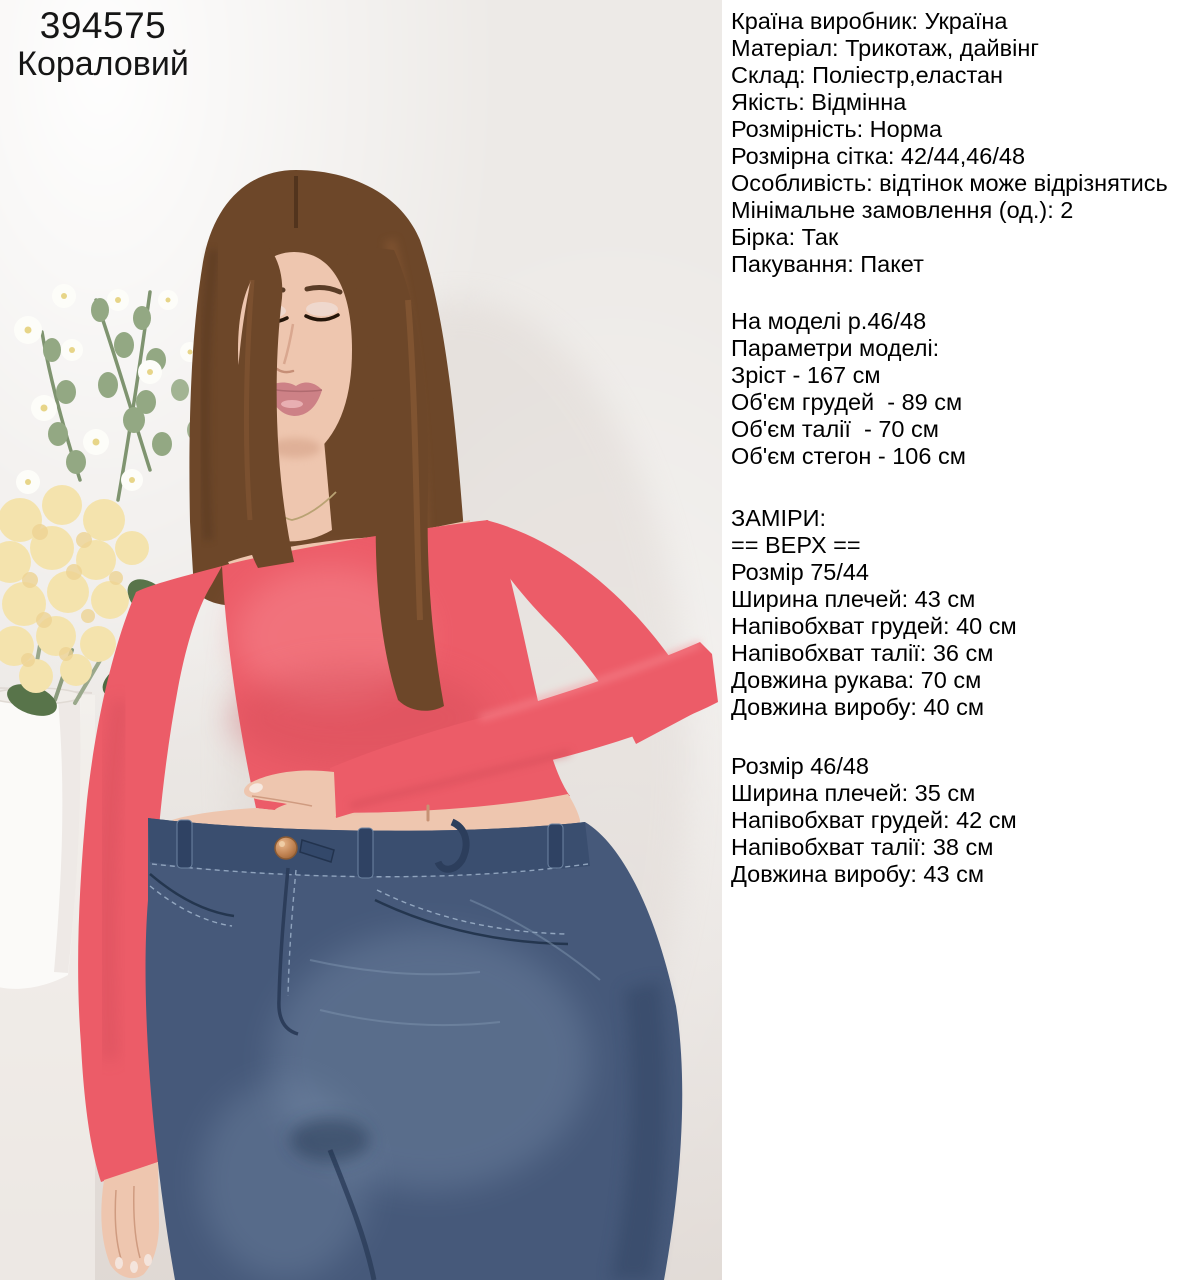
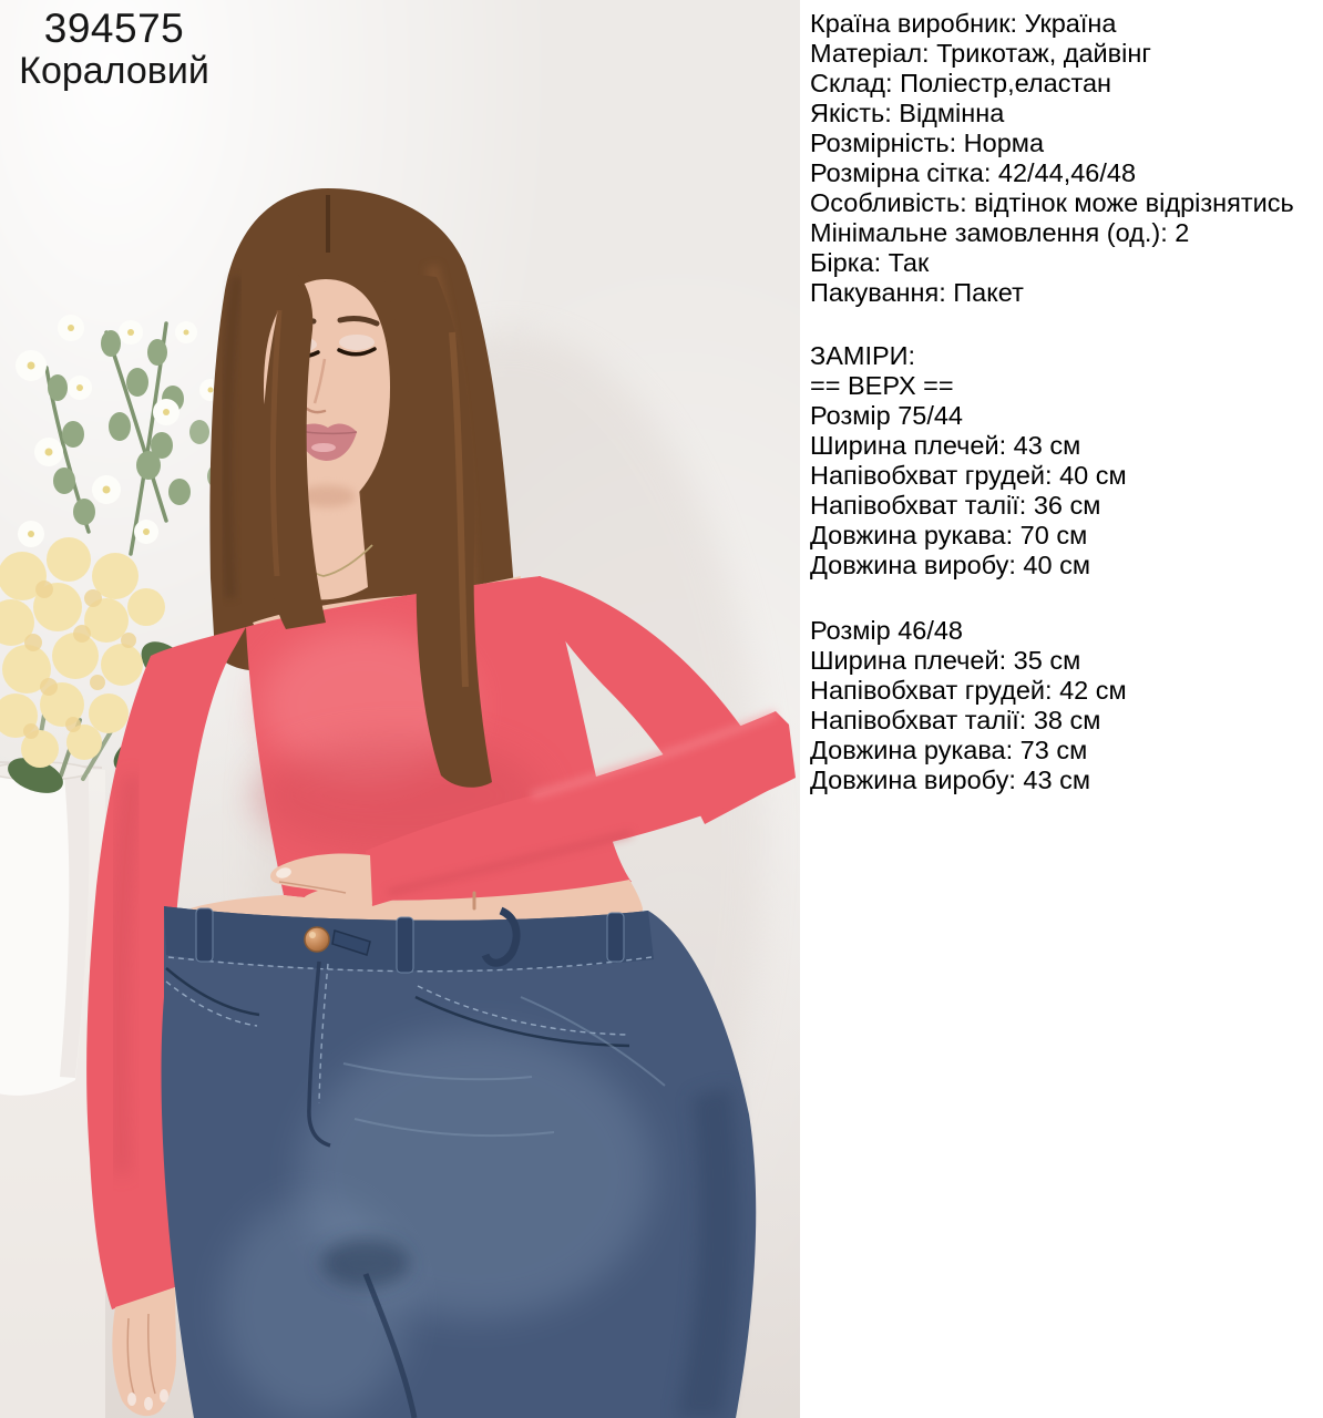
  394575
  Кораловий
  Країна виробник: Україна
  Матеріал: Трикотаж, дайвінг
  Склад: Поліестр,еластан
  Якість: Відмінна
  Розмірність: Норма
  Розмірна сітка: 42/44,46/48
  Особливість: відтінок може відрізнятись
  Мінімальне замовлення (од.): 2
  Бірка: Так
  Пакування: Пакет
- На моделі р.46/48
- Параметри моделі:
- Зріст - 167 см
- Об'єм грудей - 89 см
- Об'єм талії - 70 см
- Об'єм стегон - 106 см
  ЗАМІРИ:
  == ВЕРХ ==
  Розмір 75/44
  Ширина плечей: 43 см
  Напівобхват грудей: 40 см
  Напівобхват талії: 36 см
  Довжина рукава: 70 см
  Довжина виробу: 40 см
  Розмір 46/48
  Ширина плечей: 35 см
  Напівобхват грудей: 42 см
  Напівобхват талії: 38 см
+ Довжина рукава: 73 см
  Довжина виробу: 43 см
